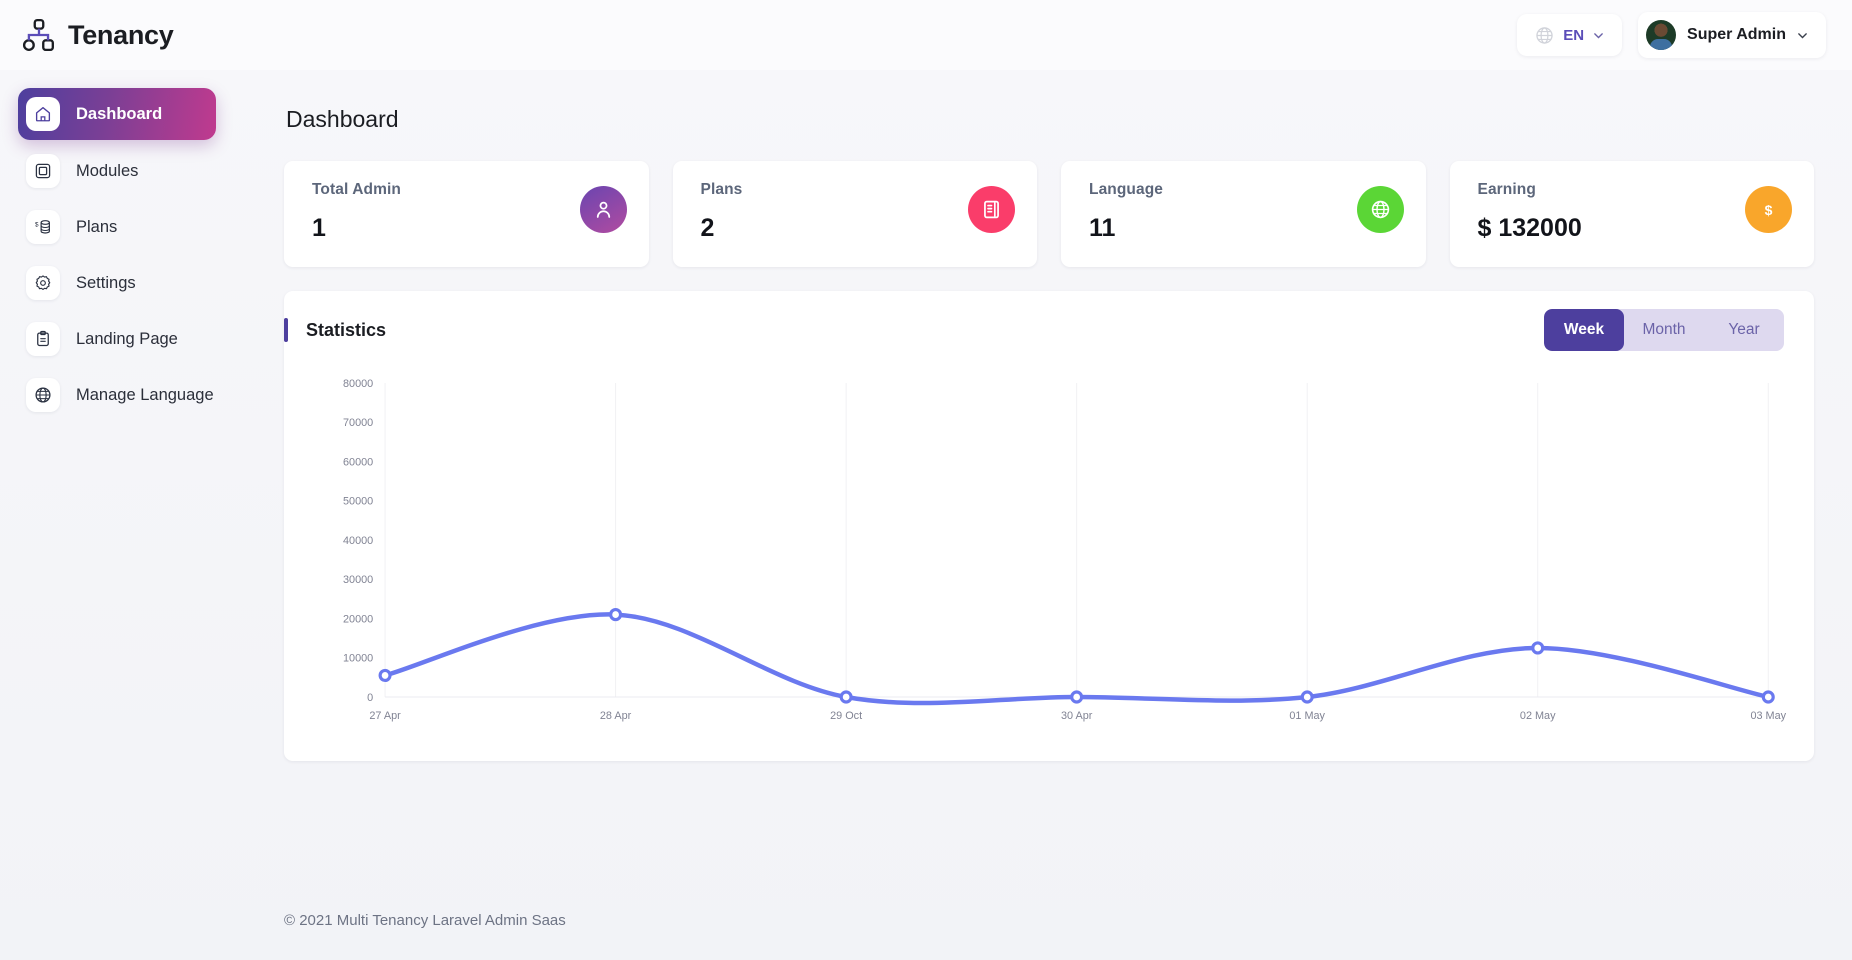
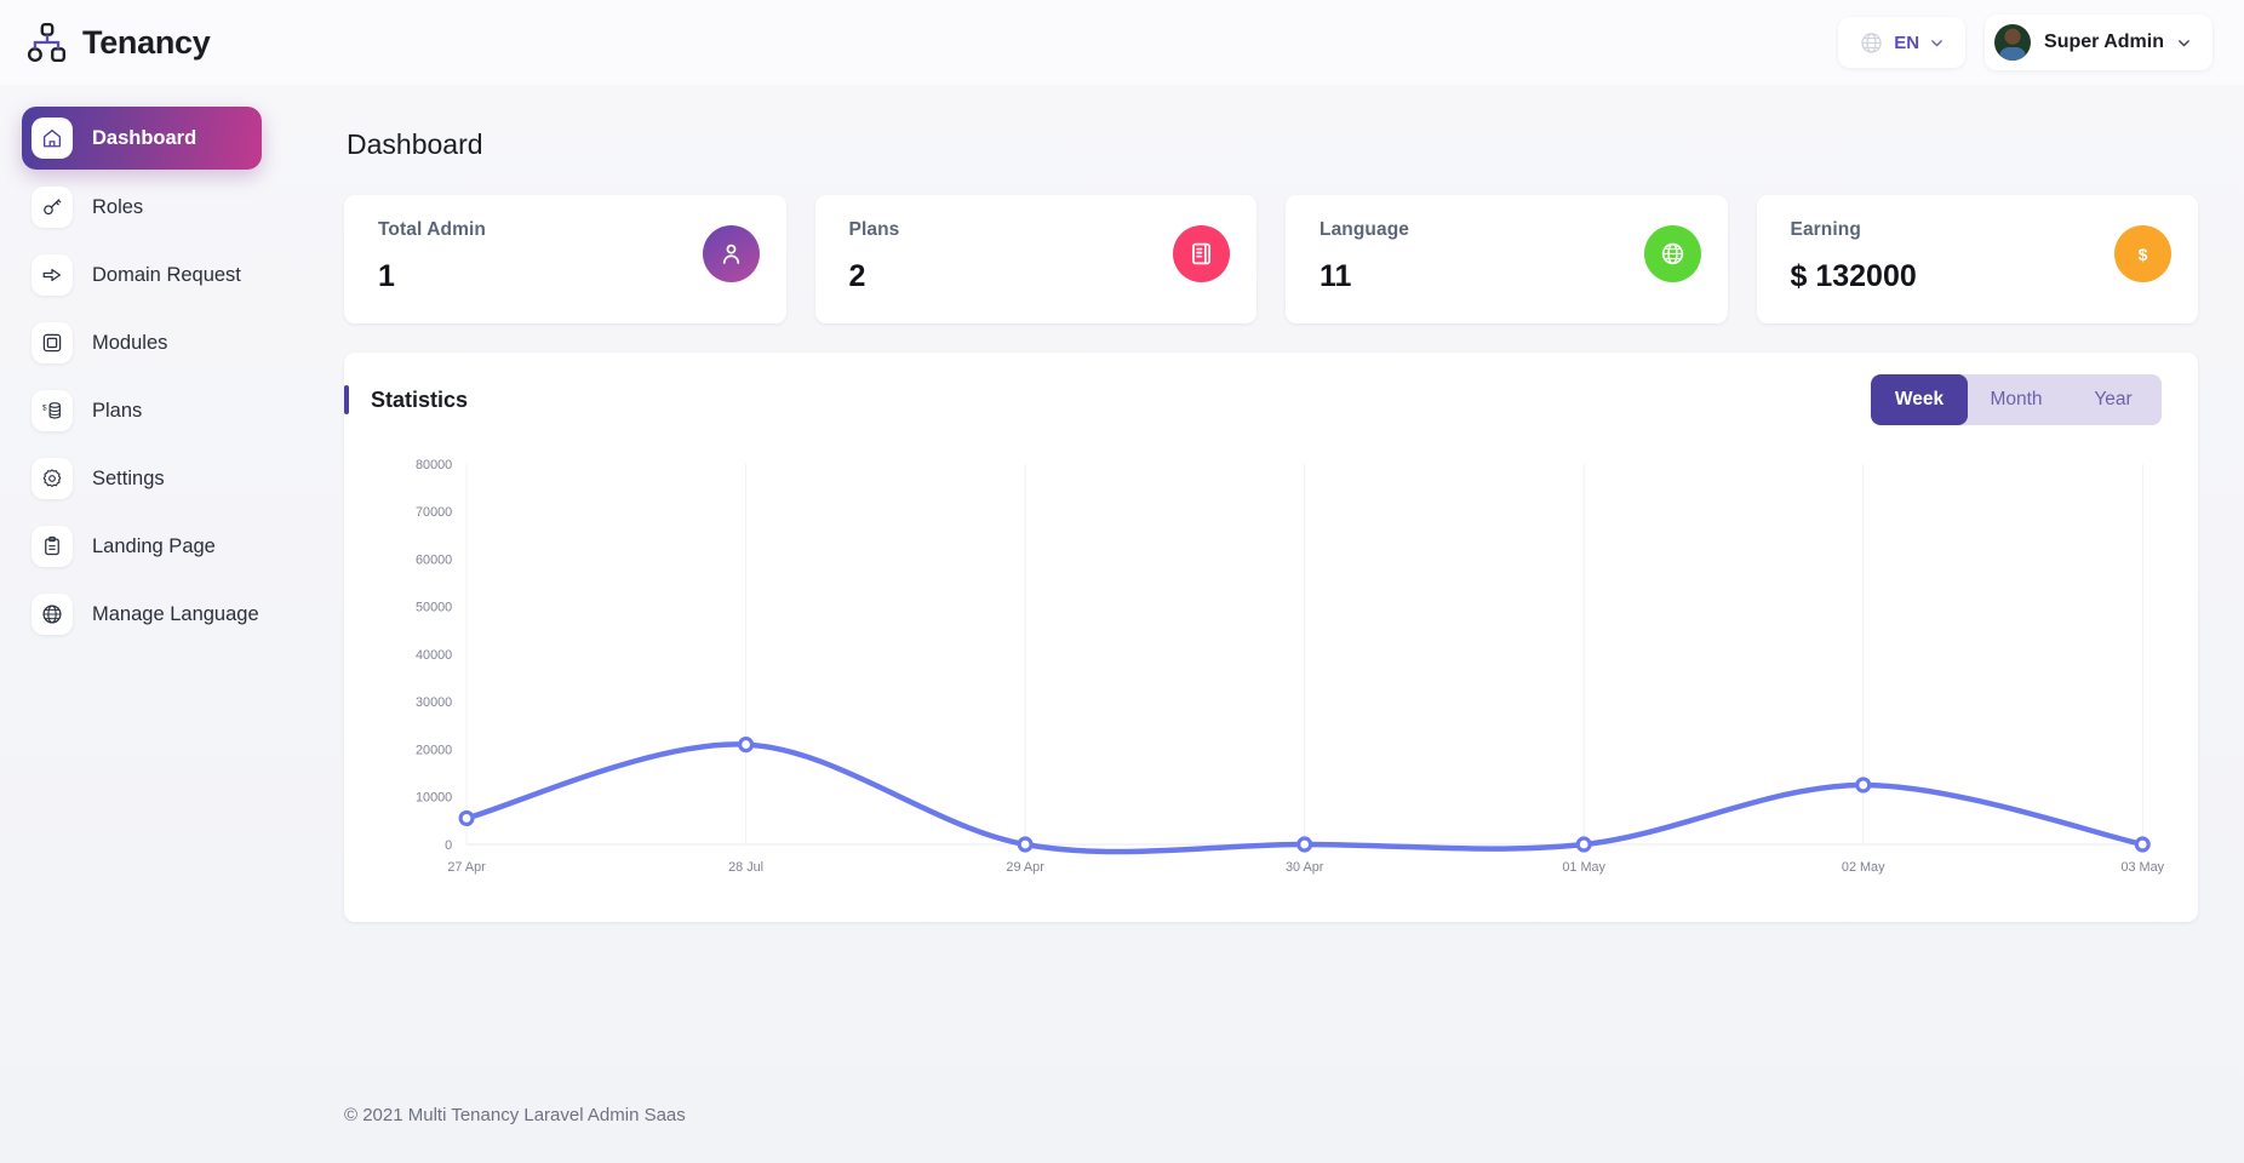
  Tenancy
  EN
  Super Admin
  Dashboard
+ Roles
+ Domain Request
  Modules
  Plans
  Settings
  Landing Page
  Manage Language
  Dashboard
  Total Admin
  1
  Plans
  2
  Language
  11
  Earning
  $ 132000
  $
  Statistics
  Week
  Month
  Year
  0
  10000
  20000
  30000
  40000
  50000
  60000
  70000
  80000
  27 Apr
- 28 Apr
+ 28 Jul
- 29 Oct
+ 29 Apr
  30 Apr
  01 May
  02 May
  03 May
  © 2021 Multi Tenancy Laravel Admin Saas
